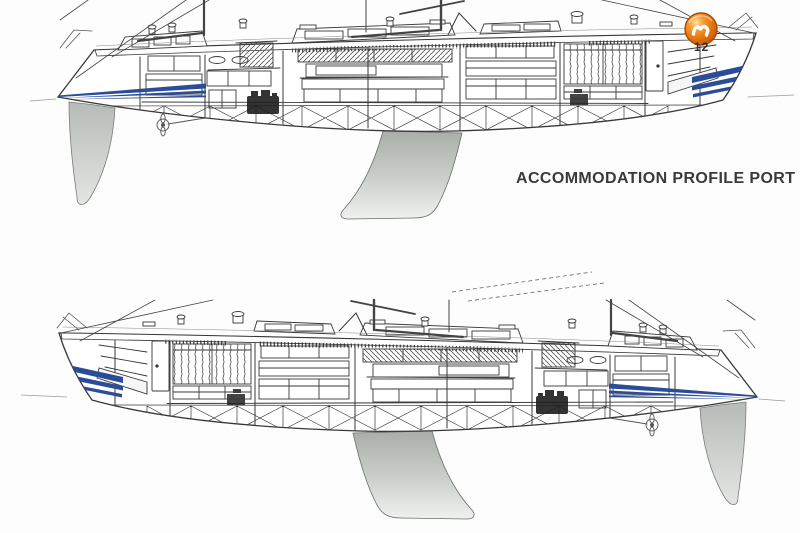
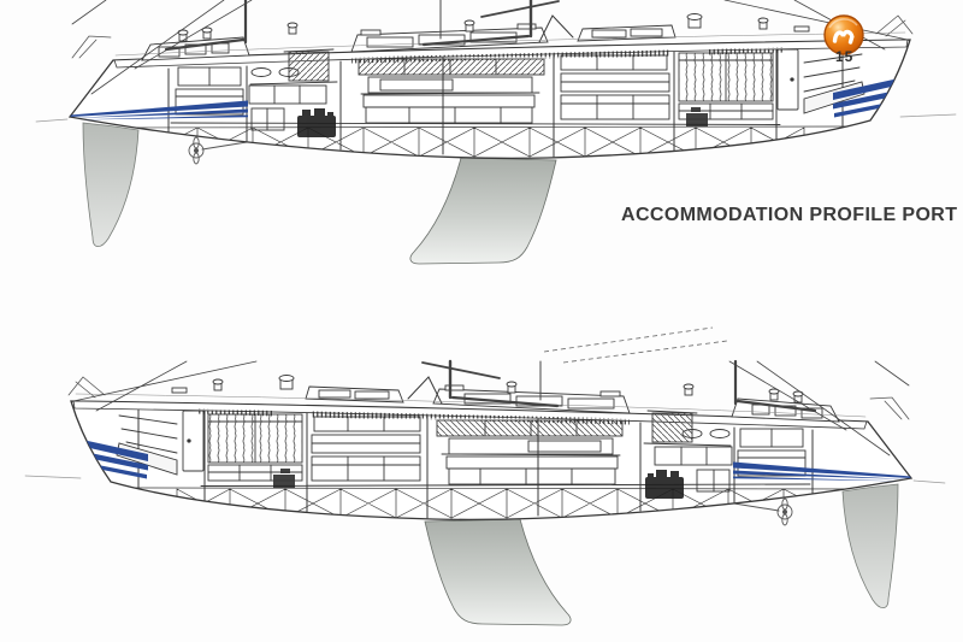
- 12
+ 15
  ACCOMMODATION PROFILE PORT
